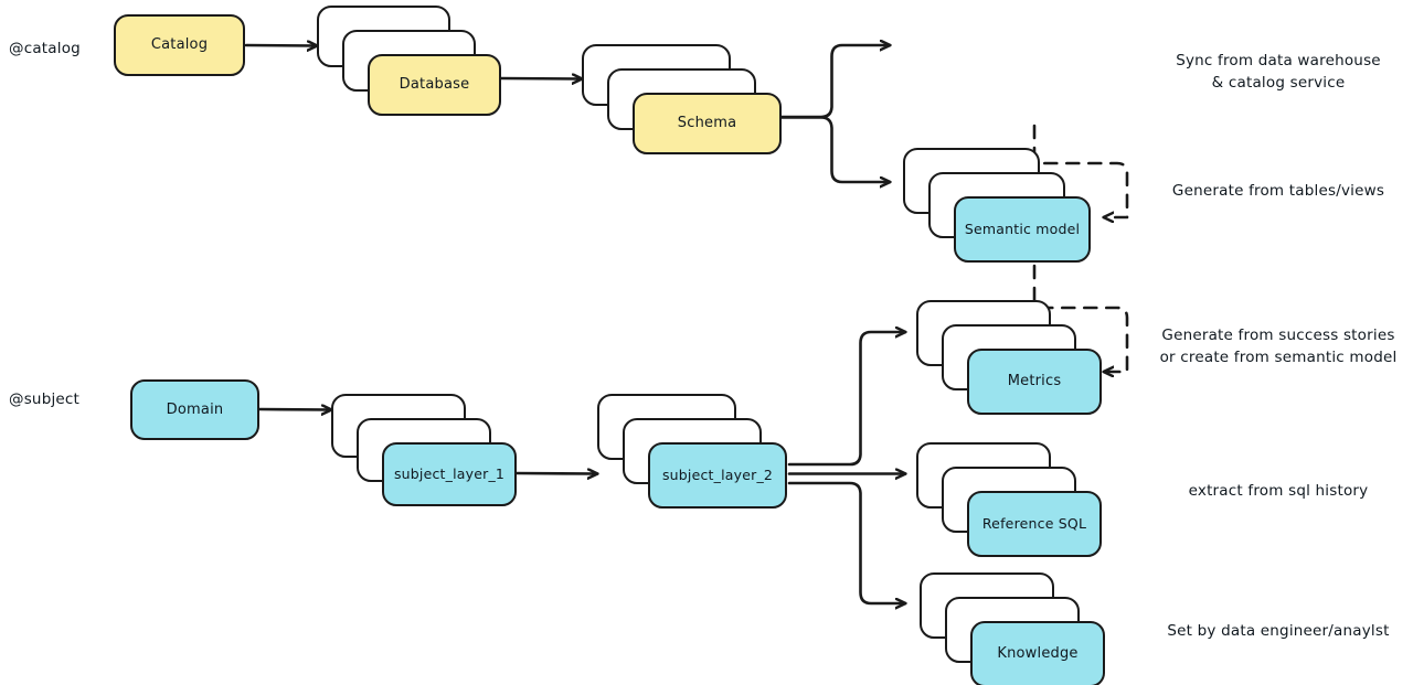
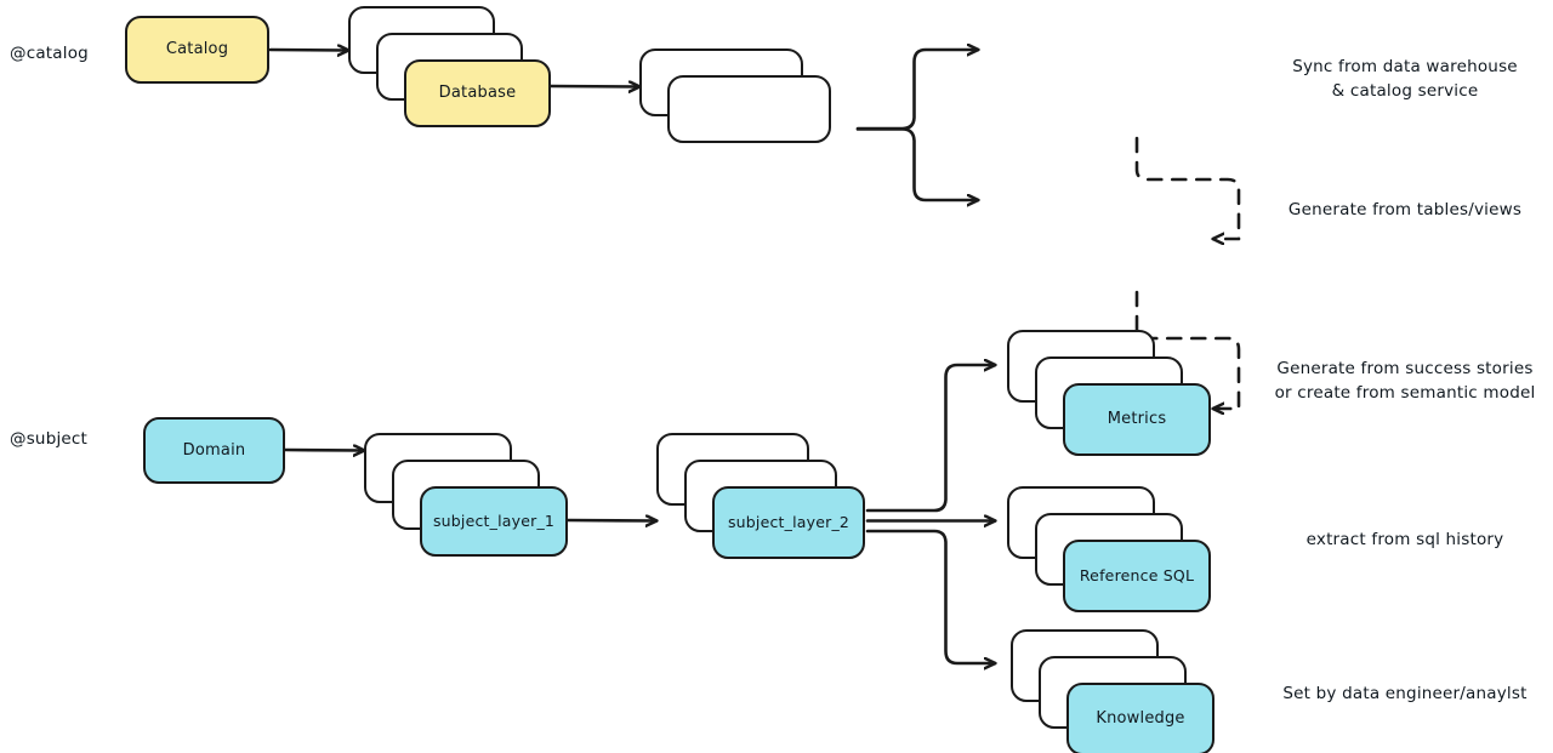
  @catalog
  @subject
  Catalog
  Database
- Schema
- Semantic model
  Domain
  subject_layer_1
  subject_layer_2
  Metrics
  Reference SQL
  Knowledge
  Sync from data warehouse
  & catalog service
  Generate from tables/views
  Generate from success stories
  or create from semantic model
  extract from sql history
  Set by data engineer/anaylst
